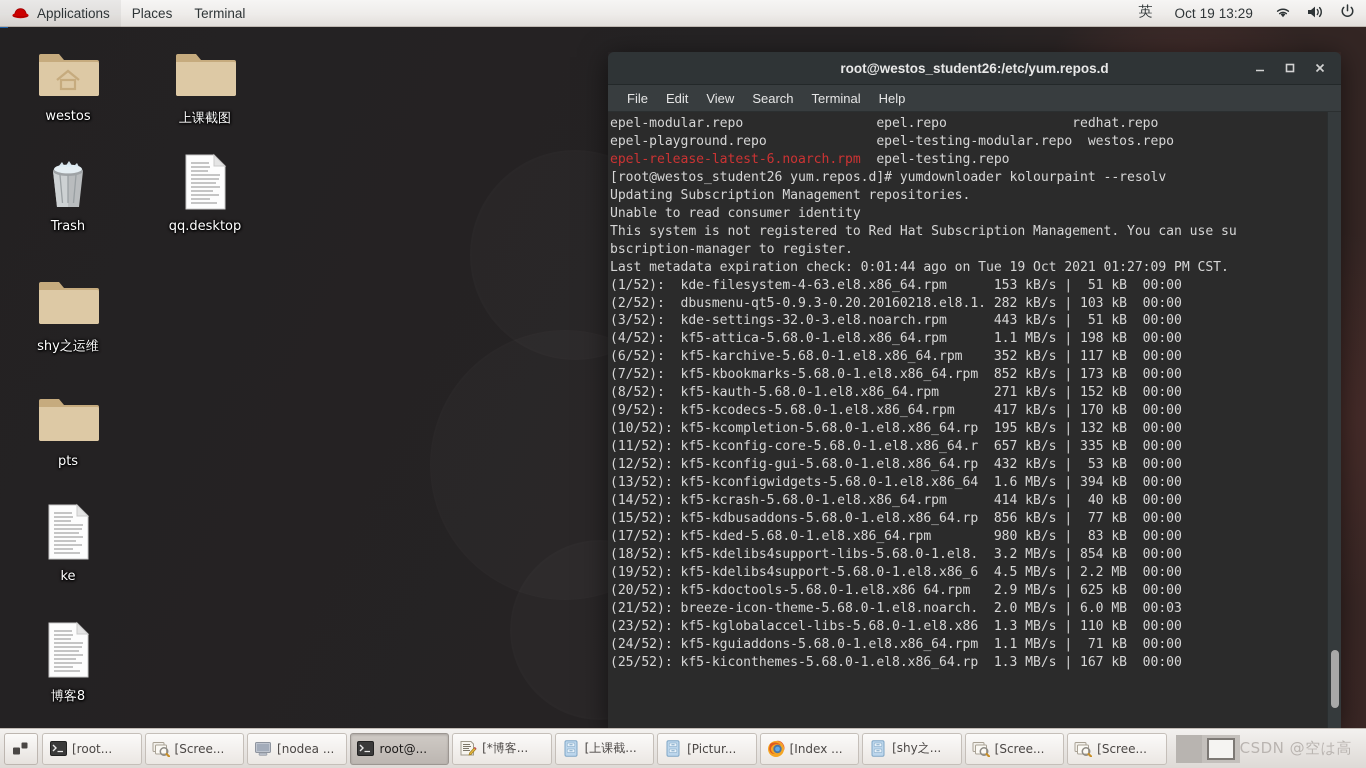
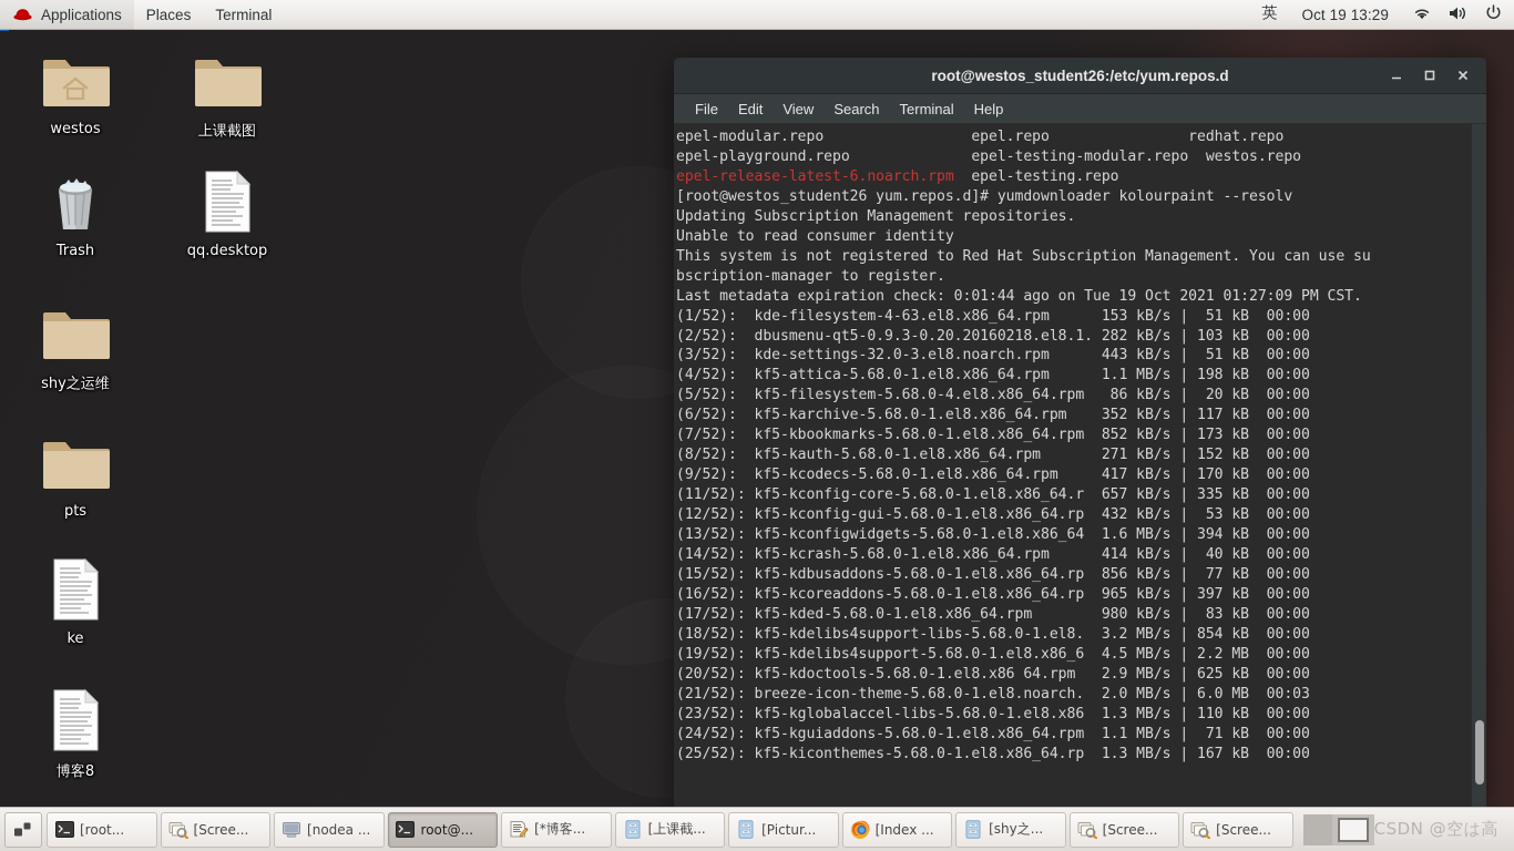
  Applications
  Places
  Terminal
  英
  Oct 19 13:29
  westos
  上课截图
  Trash
  qq.desktop
  shy之运维
  pts
  ke
  博客8
  root@westos_student26:/etc/yum.repos.d
  File
  Edit
  View
  Search
  Terminal
  Help
  epel-modular.repo epel.repo redhat.repo
  epel-playground.repo epel-testing-modular.repo westos.repo
  epel-release-latest-6.noarch.rpm epel-testing.repo
  [root@westos_student26 yum.repos.d]# yumdownloader kolourpaint --resolv
  Updating Subscription Management repositories.
  Unable to read consumer identity
  This system is not registered to Red Hat Subscription Management. You can use su
  bscription-manager to register.
  Last metadata expiration check: 0:01:44 ago on Tue 19 Oct 2021 01:27:09 PM CST.
  (1/52): kde-filesystem-4-63.el8.x86_64.rpm 153 kB/s | 51 kB 00:00
  (2/52): dbusmenu-qt5-0.9.3-0.20.20160218.el8.1. 282 kB/s | 103 kB 00:00
  (3/52): kde-settings-32.0-3.el8.noarch.rpm 443 kB/s | 51 kB 00:00
  (4/52): kf5-attica-5.68.0-1.el8.x86_64.rpm 1.1 MB/s | 198 kB 00:00
+ (5/52): kf5-filesystem-5.68.0-4.el8.x86_64.rpm 86 kB/s | 20 kB 00:00
  (6/52): kf5-karchive-5.68.0-1.el8.x86_64.rpm 352 kB/s | 117 kB 00:00
  (7/52): kf5-kbookmarks-5.68.0-1.el8.x86_64.rpm 852 kB/s | 173 kB 00:00
  (8/52): kf5-kauth-5.68.0-1.el8.x86_64.rpm 271 kB/s | 152 kB 00:00
  (9/52): kf5-kcodecs-5.68.0-1.el8.x86_64.rpm 417 kB/s | 170 kB 00:00
- (10/52): kf5-kcompletion-5.68.0-1.el8.x86_64.rp 195 kB/s | 132 kB 00:00
  (11/52): kf5-kconfig-core-5.68.0-1.el8.x86_64.r 657 kB/s | 335 kB 00:00
  (12/52): kf5-kconfig-gui-5.68.0-1.el8.x86_64.rp 432 kB/s | 53 kB 00:00
  (13/52): kf5-kconfigwidgets-5.68.0-1.el8.x86_64 1.6 MB/s | 394 kB 00:00
  (14/52): kf5-kcrash-5.68.0-1.el8.x86_64.rpm 414 kB/s | 40 kB 00:00
  (15/52): kf5-kdbusaddons-5.68.0-1.el8.x86_64.rp 856 kB/s | 77 kB 00:00
+ (16/52): kf5-kcoreaddons-5.68.0-1.el8.x86_64.rp 965 kB/s | 397 kB 00:00
  (17/52): kf5-kded-5.68.0-1.el8.x86_64.rpm 980 kB/s | 83 kB 00:00
  (18/52): kf5-kdelibs4support-libs-5.68.0-1.el8. 3.2 MB/s | 854 kB 00:00
  (19/52): kf5-kdelibs4support-5.68.0-1.el8.x86_6 4.5 MB/s | 2.2 MB 00:00
  (20/52): kf5-kdoctools-5.68.0-1.el8.x86 64.rpm 2.9 MB/s | 625 kB 00:00
  (21/52): breeze-icon-theme-5.68.0-1.el8.noarch. 2.0 MB/s | 6.0 MB 00:03
  (23/52): kf5-kglobalaccel-libs-5.68.0-1.el8.x86 1.3 MB/s | 110 kB 00:00
  (24/52): kf5-kguiaddons-5.68.0-1.el8.x86_64.rpm 1.1 MB/s | 71 kB 00:00
  (25/52): kf5-kiconthemes-5.68.0-1.el8.x86_64.rp 1.3 MB/s | 167 kB 00:00
  [root...
  [Scree...
  [nodea ...
  root@...
  [*博客...
  [上课截...
  [Pictur...
  [Index ...
  [shy之...
  [Scree...
  [Scree...
  CSDN @空は高
